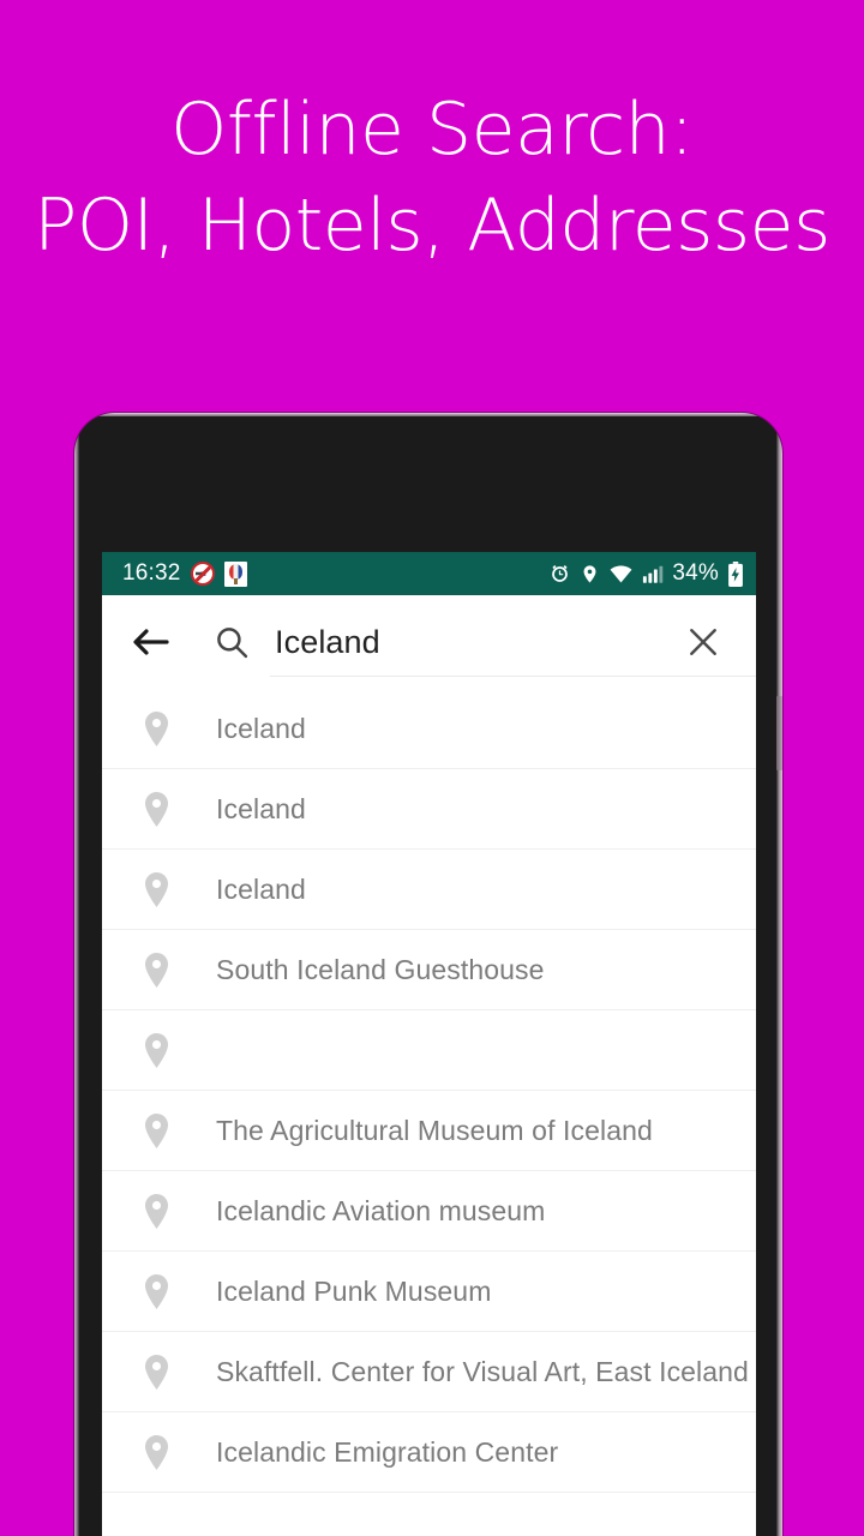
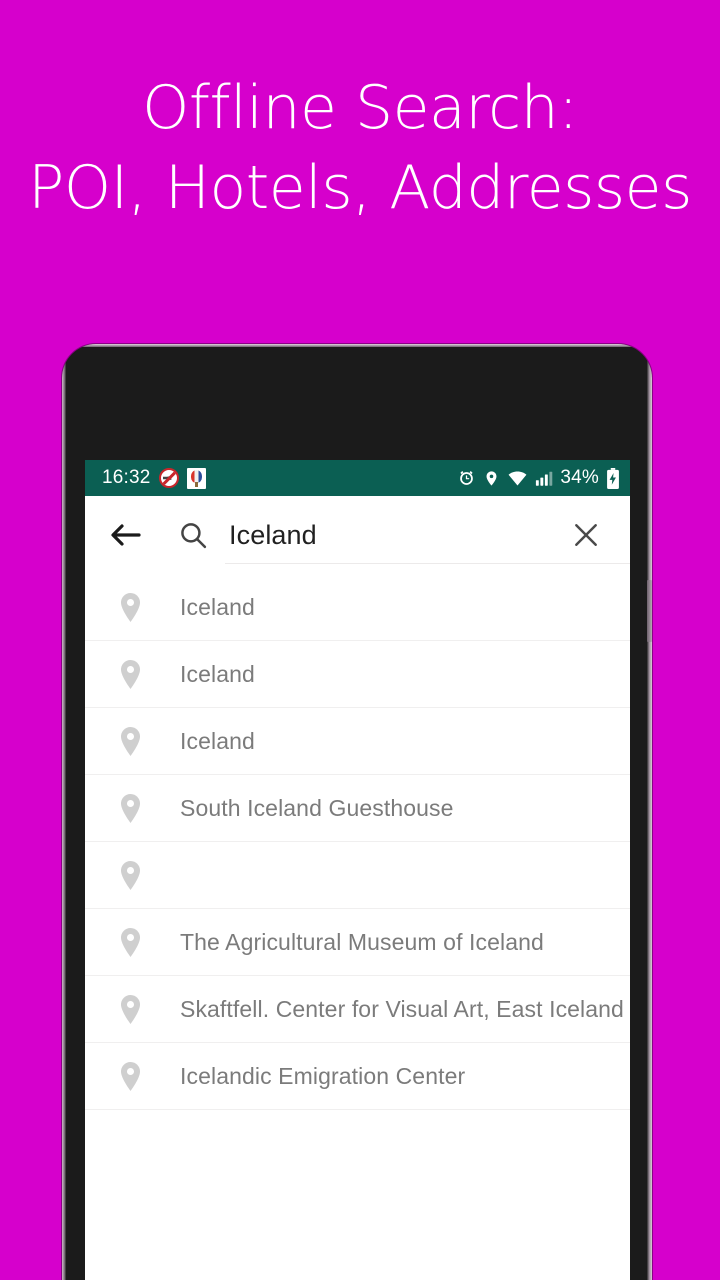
  Offline Search:
  POI, Hotels, Addresses
  16:32
  34%
  Iceland
  Iceland
  Iceland
  Iceland
  South Iceland Guesthouse
  The Agricultural Museum of Iceland
- Icelandic Aviation museum
- Iceland Punk Museum
  Skaftfell. Center for Visual Art, East Iceland
  Icelandic Emigration Center
